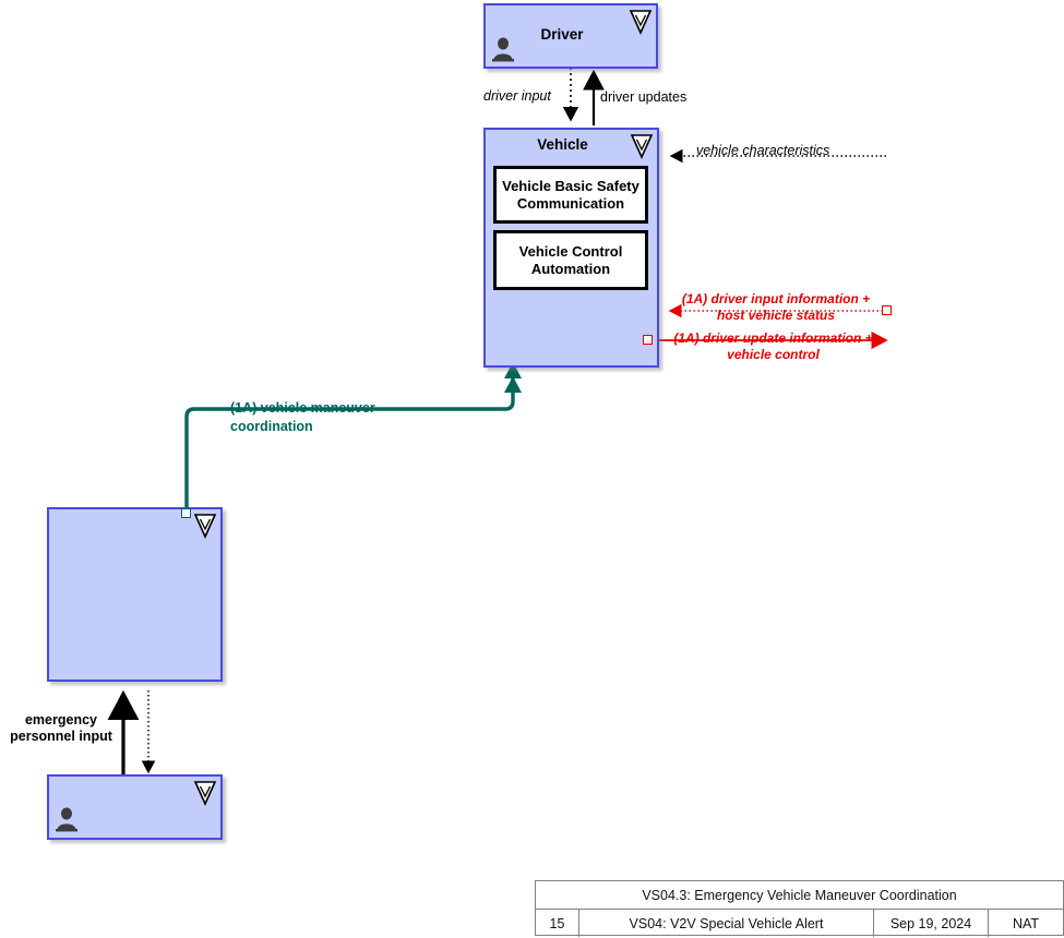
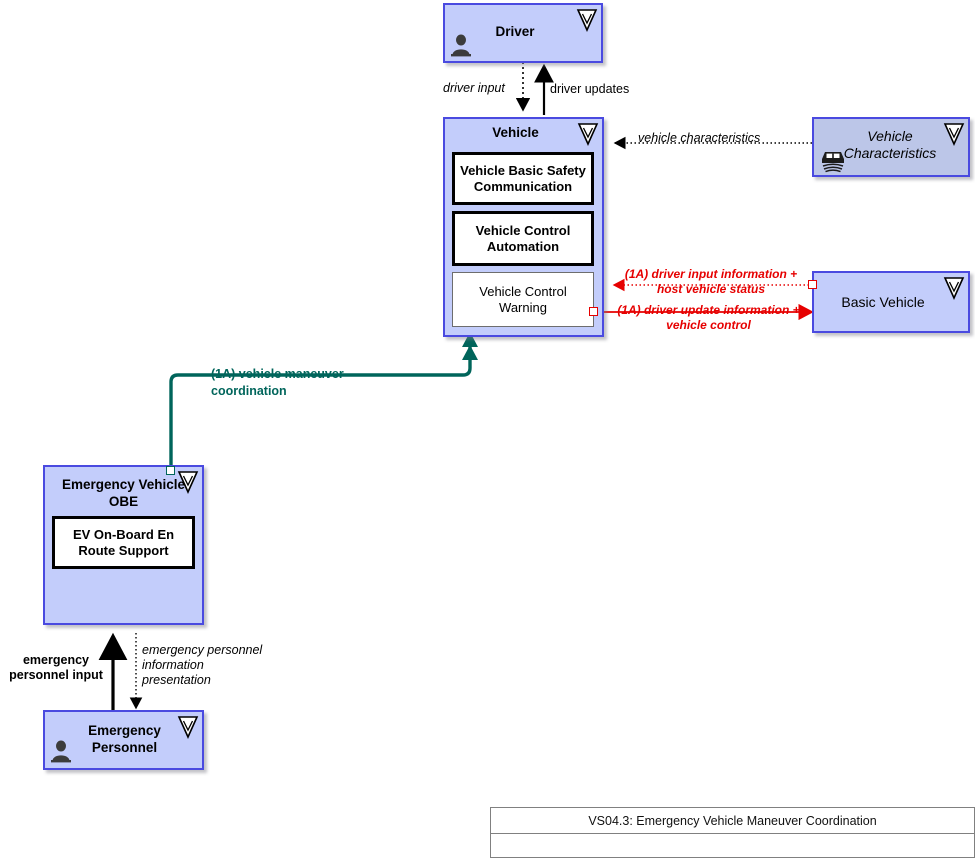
  Driver
  Vehicle
  Vehicle Basic Safety Communication
  Vehicle Control Automation
+ Vehicle Control Warning
+ Vehicle Characteristics
+ Basic Vehicle
+ Emergency Vehicle OBE
+ EV On-Board En Route Support
+ Emergency Personnel
  driver input
  driver updates
  vehicle characteristics
  (1A) driver input information +
  host vehicle status
  (1A) driver update information +
  vehicle control
  (1A) vehicle maneuver
  coordination
  emergency
  personnel input
+ emergency personnel
+ information
+ presentation
  VS04.3: Emergency Vehicle Maneuver Coordination
- 15
- VS04: V2V Special Vehicle Alert
- Sep 19, 2024
- NAT
